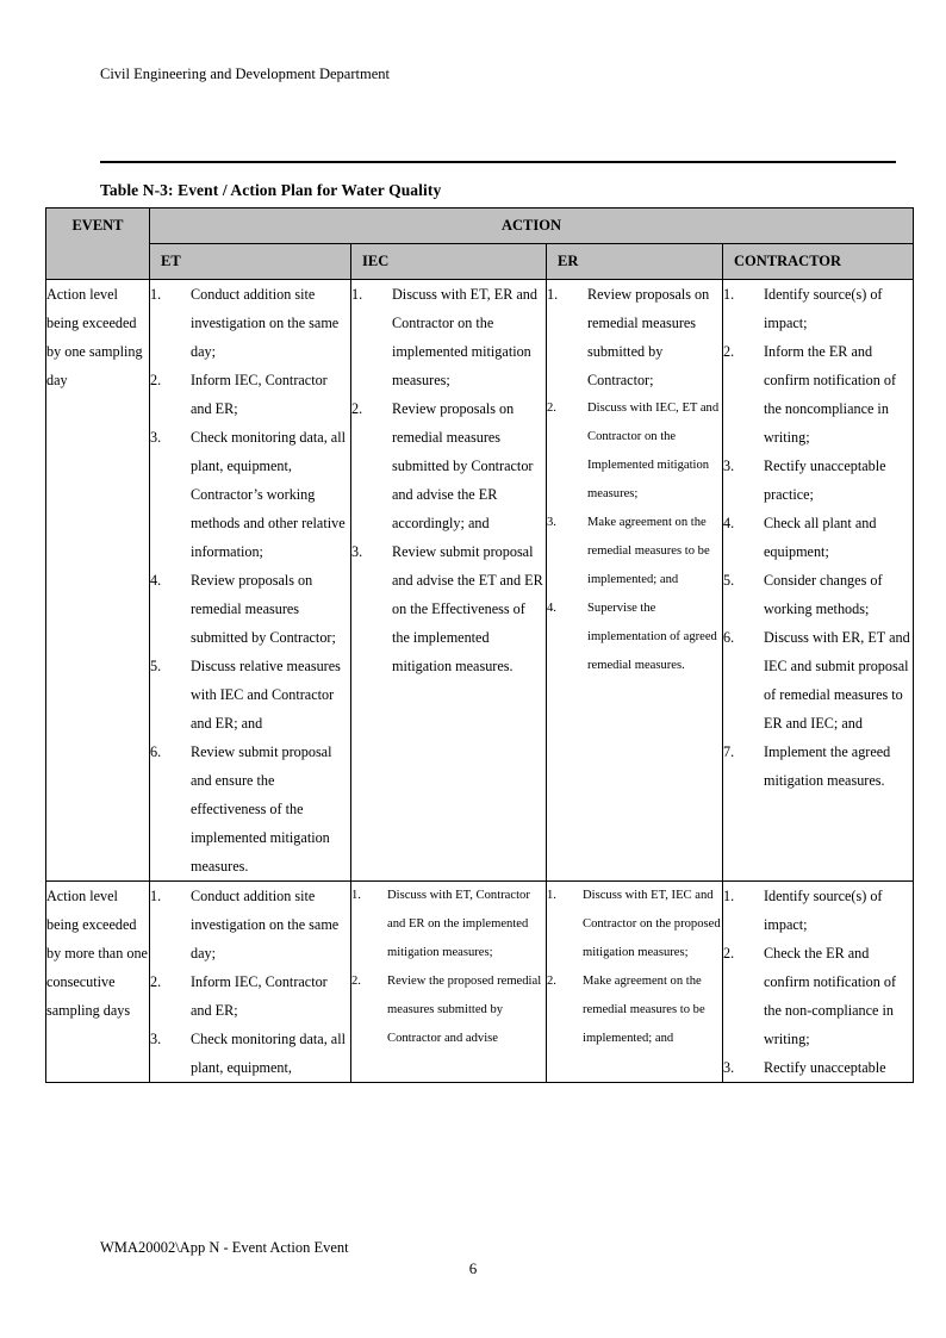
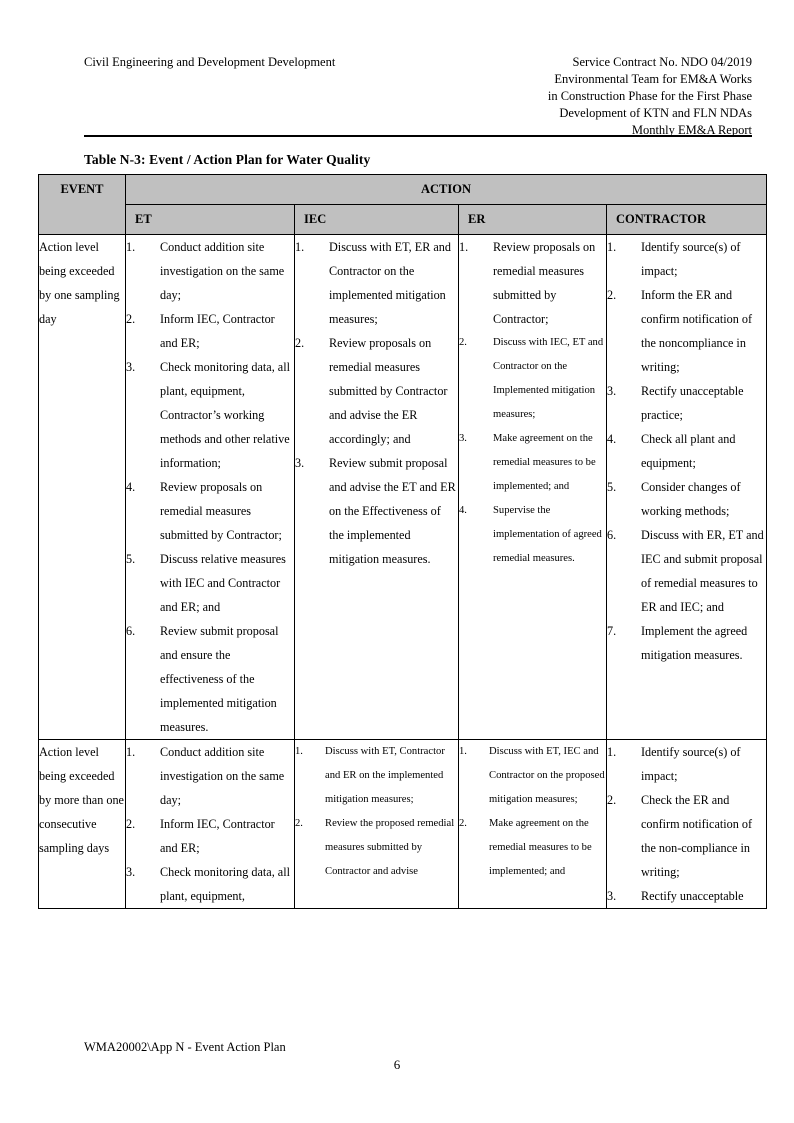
- Civil Engineering and Development Department
+ Civil Engineering and Development Development
+ Service Contract No. NDO 04/2019
+ Environmental Team for EM&A Works
+ in Construction Phase for the First Phase
+ Development of KTN and FLN NDAs
+ Monthly EM&A Report
  Table N-3: Event / Action Plan for Water Quality
  EVENT	ACTION
  ET	IEC	ER	CONTRACTOR
  Action level being exceeded by one sampling day	1. Conduct addition site investigation on the same day;2. Inform IEC, Contractor and ER;3. Check monitoring data, all plant, equipment, Contractor’s working methods and other relative information;4. Review proposals on remedial measures submitted by Contractor;5. Discuss relative measures with IEC and Contractor and ER; and6. Review submit proposal and ensure the effectiveness of the implemented mitigation measures.	1. Discuss with ET, ER and Contractor on the implemented mitigation measures;2. Review proposals on remedial measures submitted by Contractor and advise the ER accordingly; and3. Review submit proposal and advise the ET and ER on the Effectiveness of the implemented mitigation measures.	1. Review proposals on remedial measures submitted by Contractor;2. Discuss with IEC, ET and Contractor on the Implemented mitigation measures;3. Make agreement on the remedial measures to be implemented; and4. Supervise the implementation of agreed remedial measures.	1. Identify source(s) of impact;2. Inform the ER and confirm notification of the noncompliance in writing;3. Rectify unacceptable practice;4. Check all plant and equipment;5. Consider changes of working methods;6. Discuss with ER, ET and IEC and submit proposal of remedial measures to ER and IEC; and7. Implement the agreed mitigation measures.
  Action level being exceeded by more than one consecutive sampling days	1. Conduct addition site investigation on the same day;2. Inform IEC, Contractor and ER;3. Check monitoring data, all plant, equipment,	1. Discuss with ET, Contractor and ER on the implemented mitigation measures;2. Review the proposed remedial measures submitted by Contractor and advise	1. Discuss with ET, IEC and Contractor on the proposed mitigation measures;2. Make agreement on the remedial measures to be implemented; and	1. Identify source(s) of impact;2. Check the ER and confirm notification of the non-compliance in writing;3. Rectify unacceptable
- WMA20002\App N - Event Action Event
+ WMA20002\App N - Event Action Plan
  6
